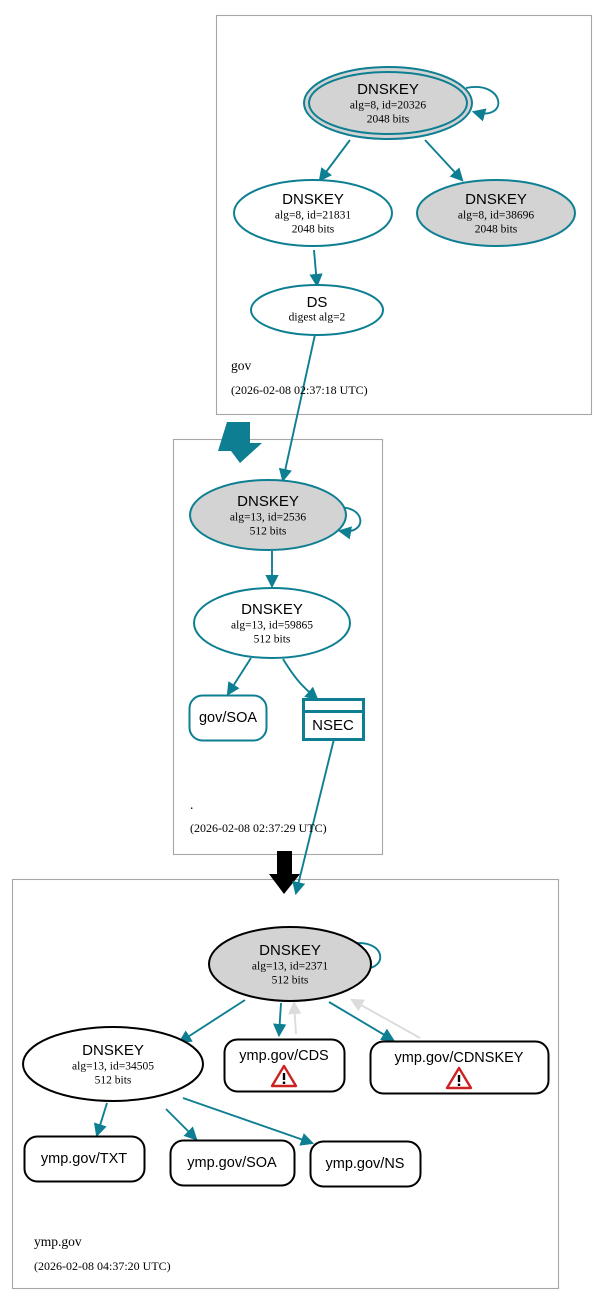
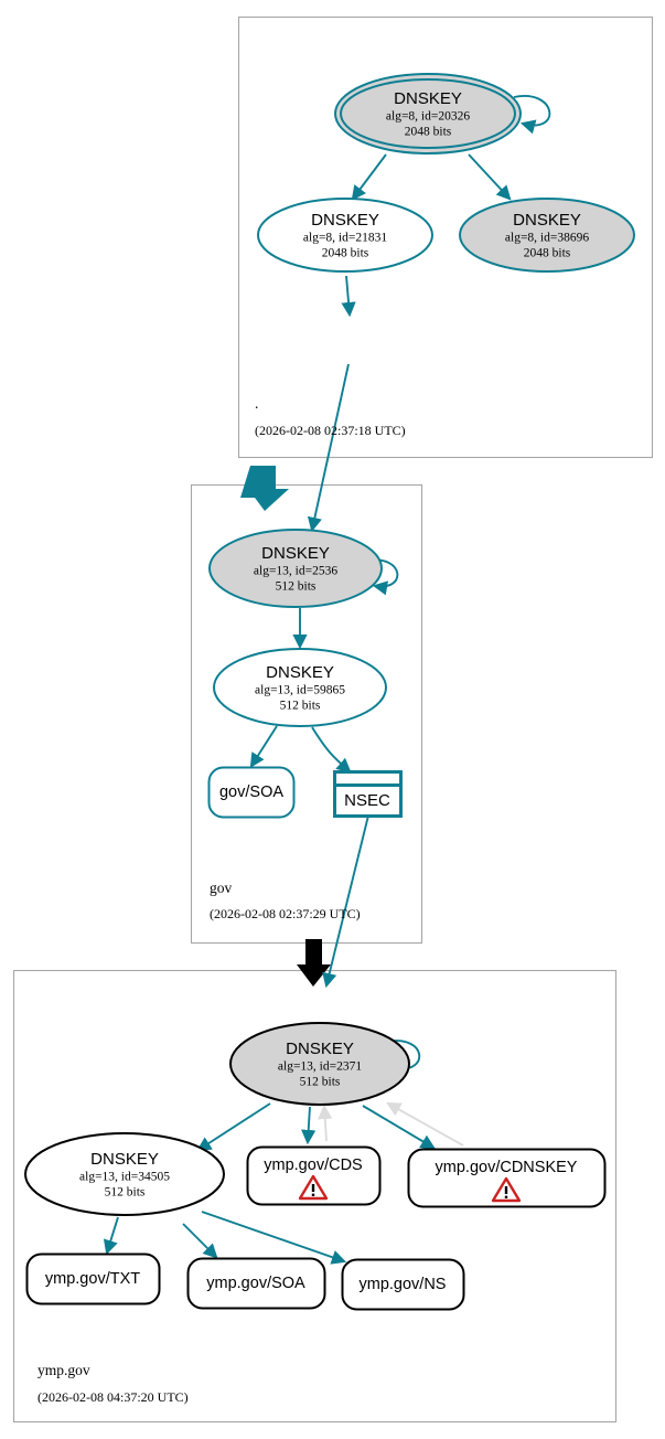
  DNSKEY
  alg=8, id=20326
  2048 bits
  DNSKEY
  alg=8, id=21831
  2048 bits
  DNSKEY
  alg=8, id=38696
  2048 bits
- DS
- digest alg=2
- gov
+ .
  (2026-02-08 02:37:18 UTC)
  DNSKEY
  alg=13, id=2536
  512 bits
  DNSKEY
  alg=13, id=59865
  512 bits
  gov/SOA
  NSEC
- .
+ gov
  (2026-02-08 02:37:29 UTC)
  DNSKEY
  alg=13, id=2371
  512 bits
  DNSKEY
  alg=13, id=34505
  512 bits
  ymp.gov/CDS
  ymp.gov/CDNSKEY
  ymp.gov/TXT
  ymp.gov/SOA
  ymp.gov/NS
  ymp.gov
  (2026-02-08 04:37:20 UTC)
